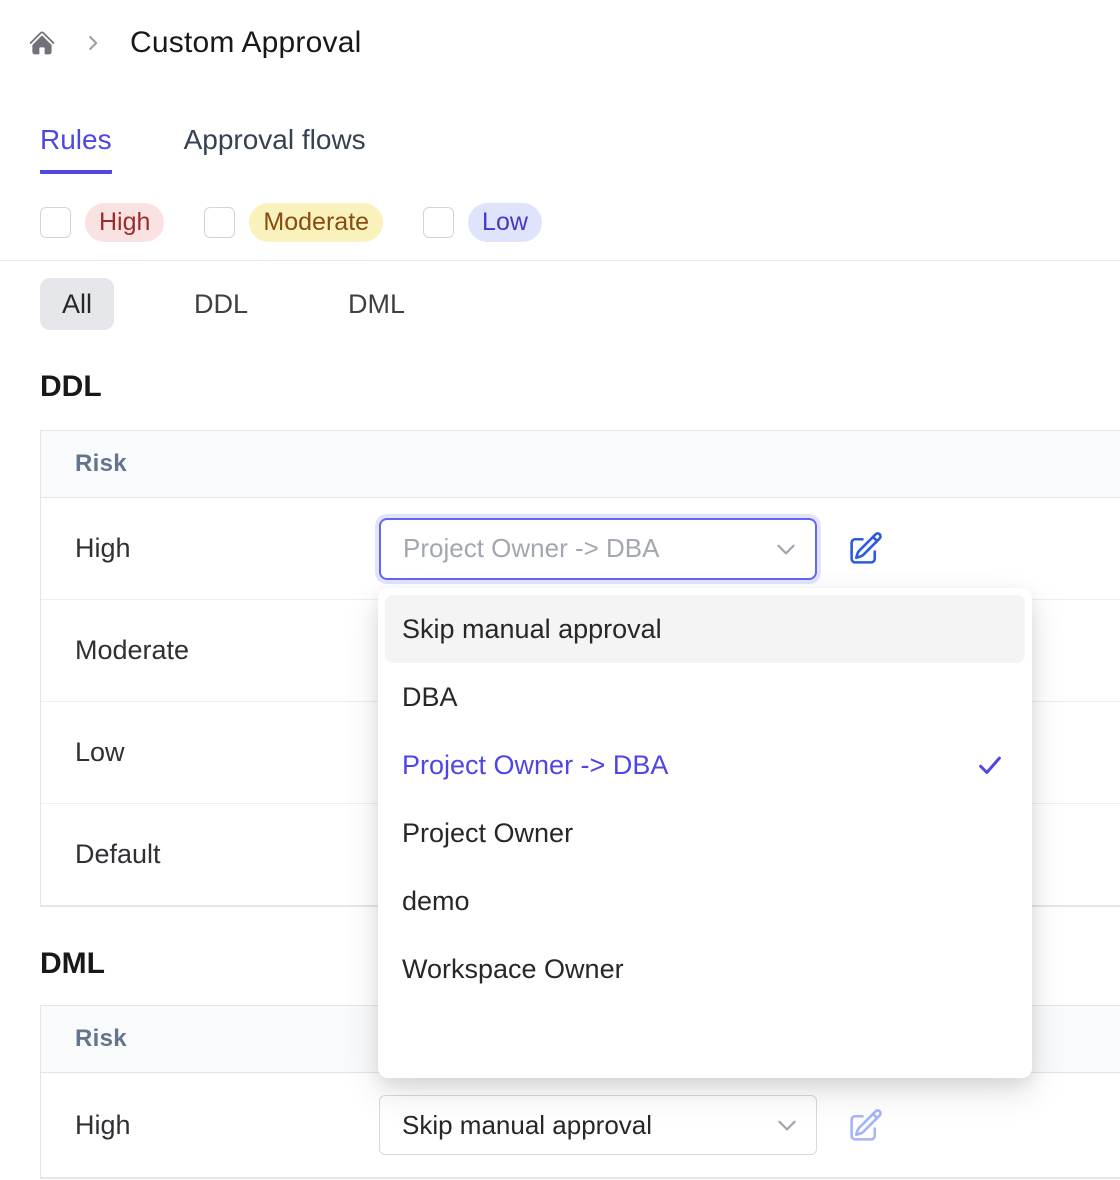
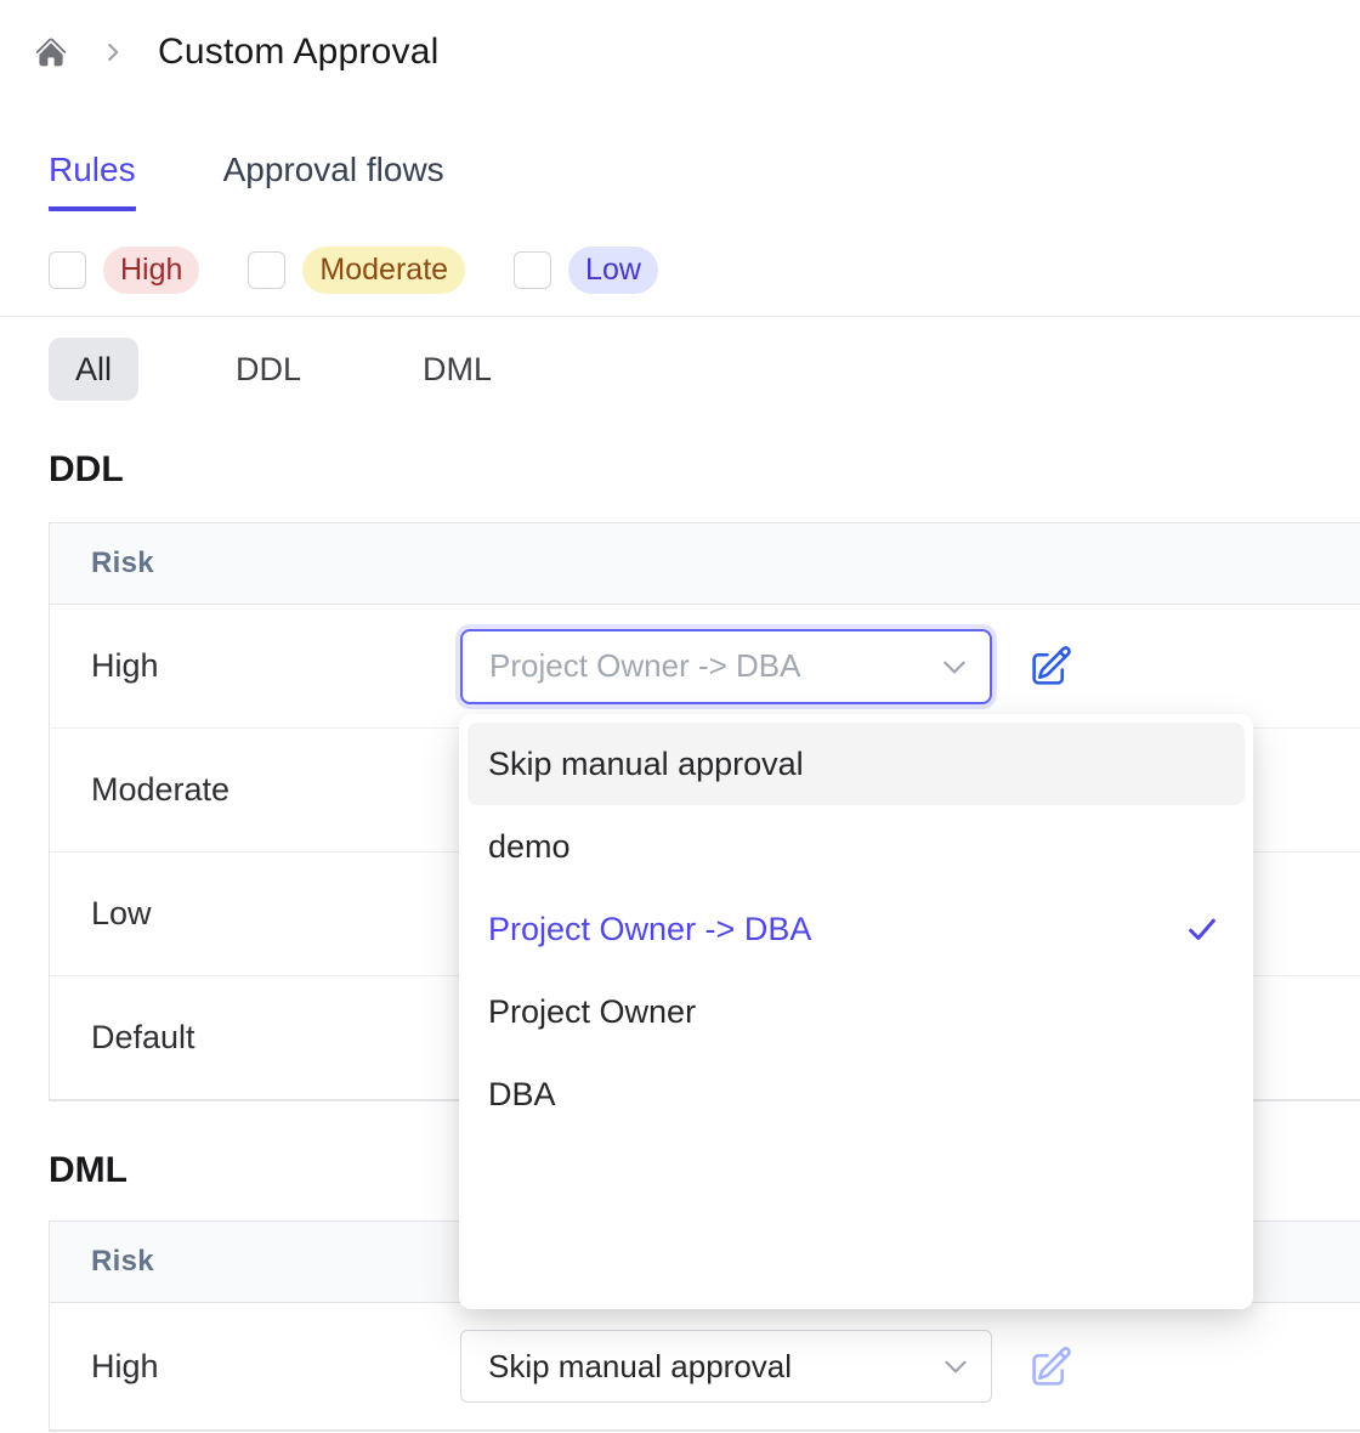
  Custom Approval
  Rules
  Approval flows
  High
  Moderate
  Low
  All
  DDL
  DML
  DDL
  Risk
  High
  Project Owner -> DBA
  Moderate
  Low
  Default
  DML
  Risk
  High
  Skip manual approval
  Skip manual approval
- DBA
+ demo
  Project Owner -> DBA
  Project Owner
- demo
+ DBA
- Workspace Owner
